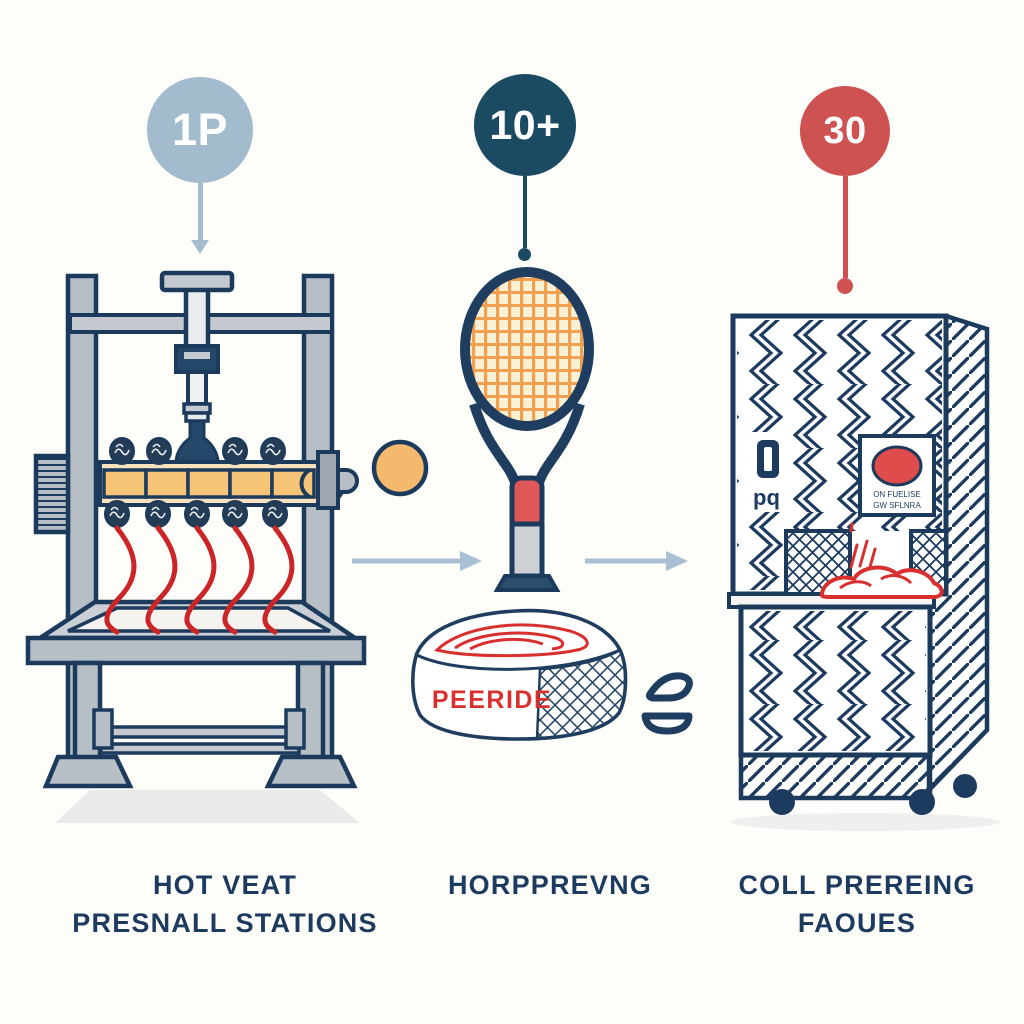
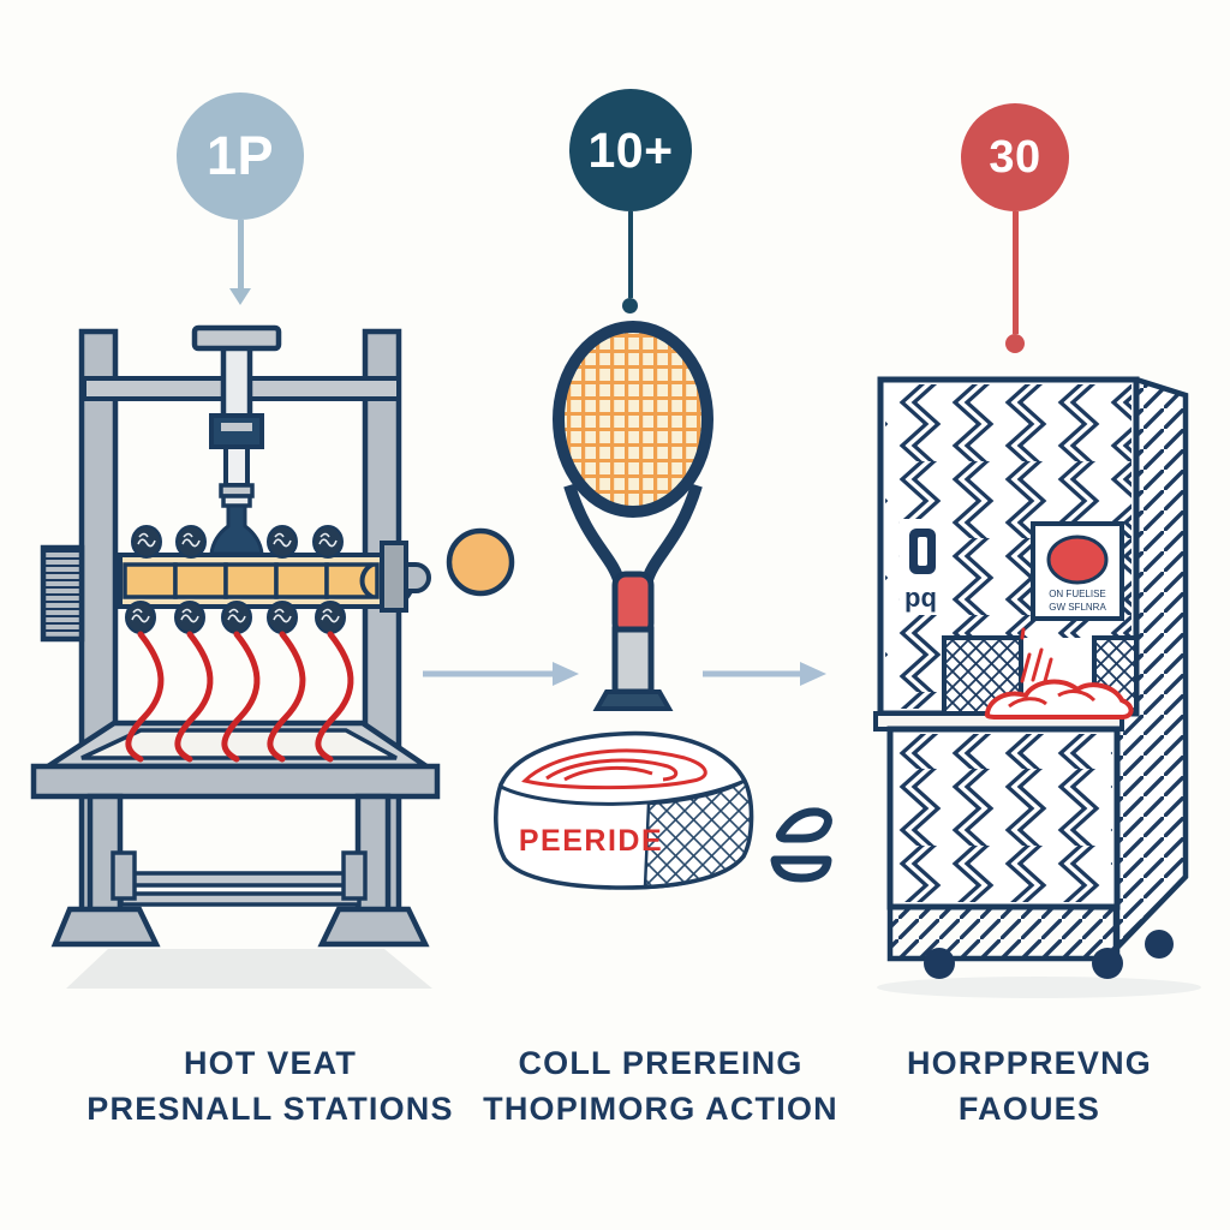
  1P
  10+
  30
  PEERIDE
  pq
  ON FUELISE
  GW SFLNRA
  HOT VEAT
  PRESNALL STATIONS
- HORPPREVNG
+ COLL PREREING
+ THOPIMORG ACTION
- COLL PREREING
+ HORPPREVNG
  FAOUES
